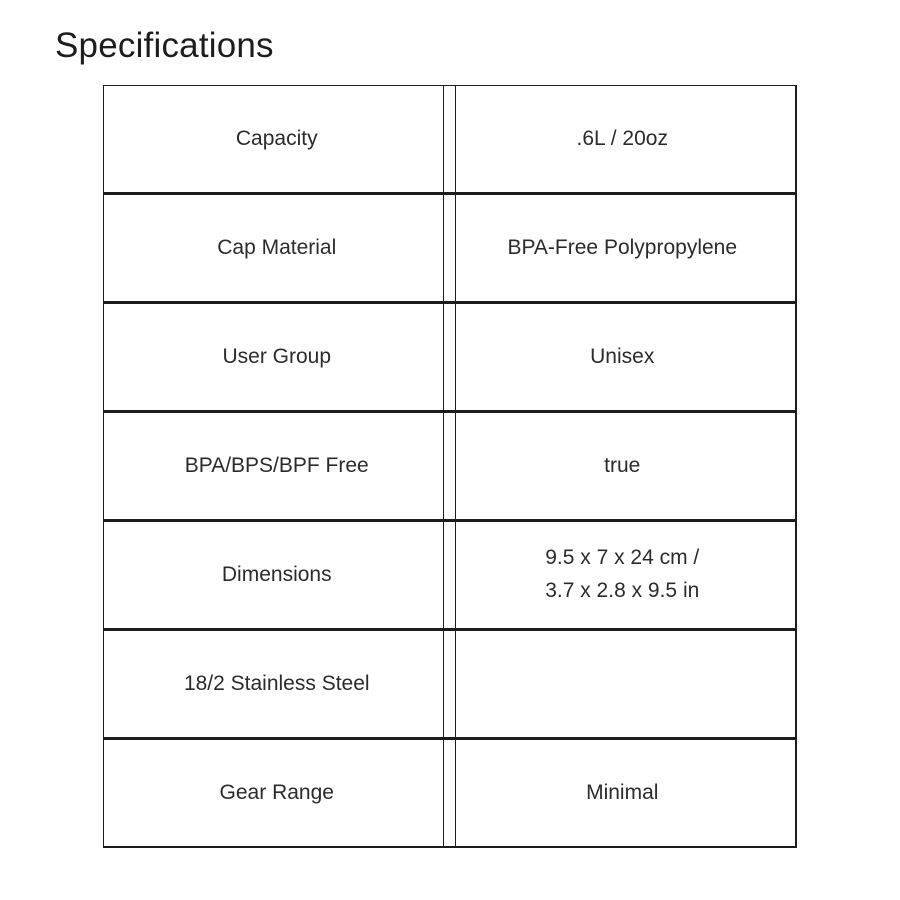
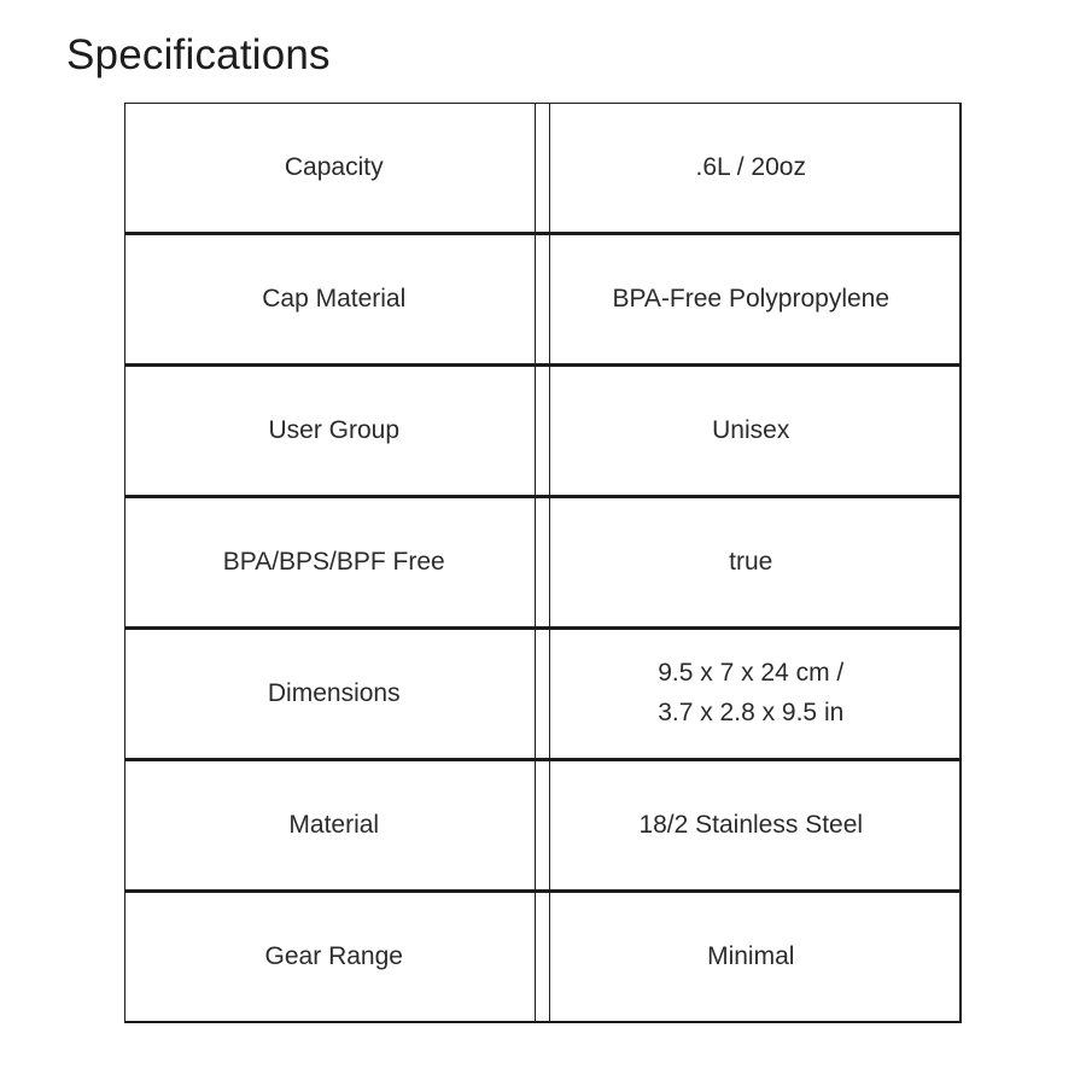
  Specifications
  Capacity
  .6L / 20oz
  Cap Material
  BPA-Free Polypropylene
  User Group
  Unisex
  BPA/BPS/BPF Free
  true
  Dimensions
  9.5 x 7 x 24 cm /
  3.7 x 2.8 x 9.5 in
+ Material
  18/2 Stainless Steel
  Gear Range
  Minimal
